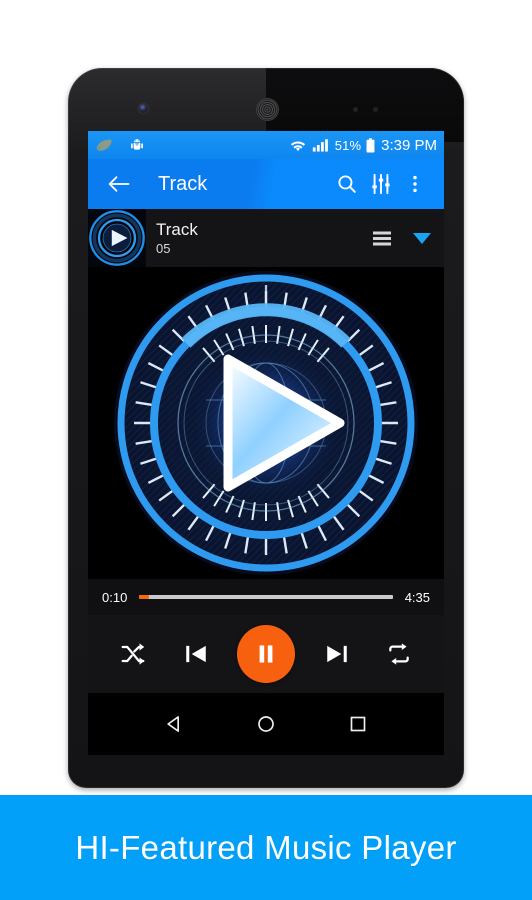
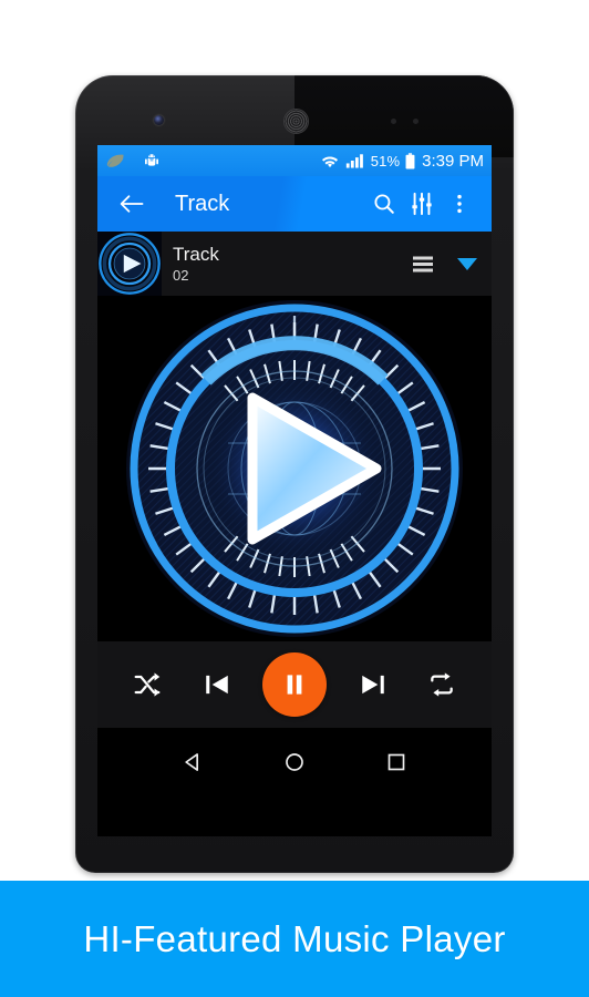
  51%
  3:39 PM
  Track
  Track
- 05
+ 02
- 0:10
- 4:35
  HI-Featured Music Player
